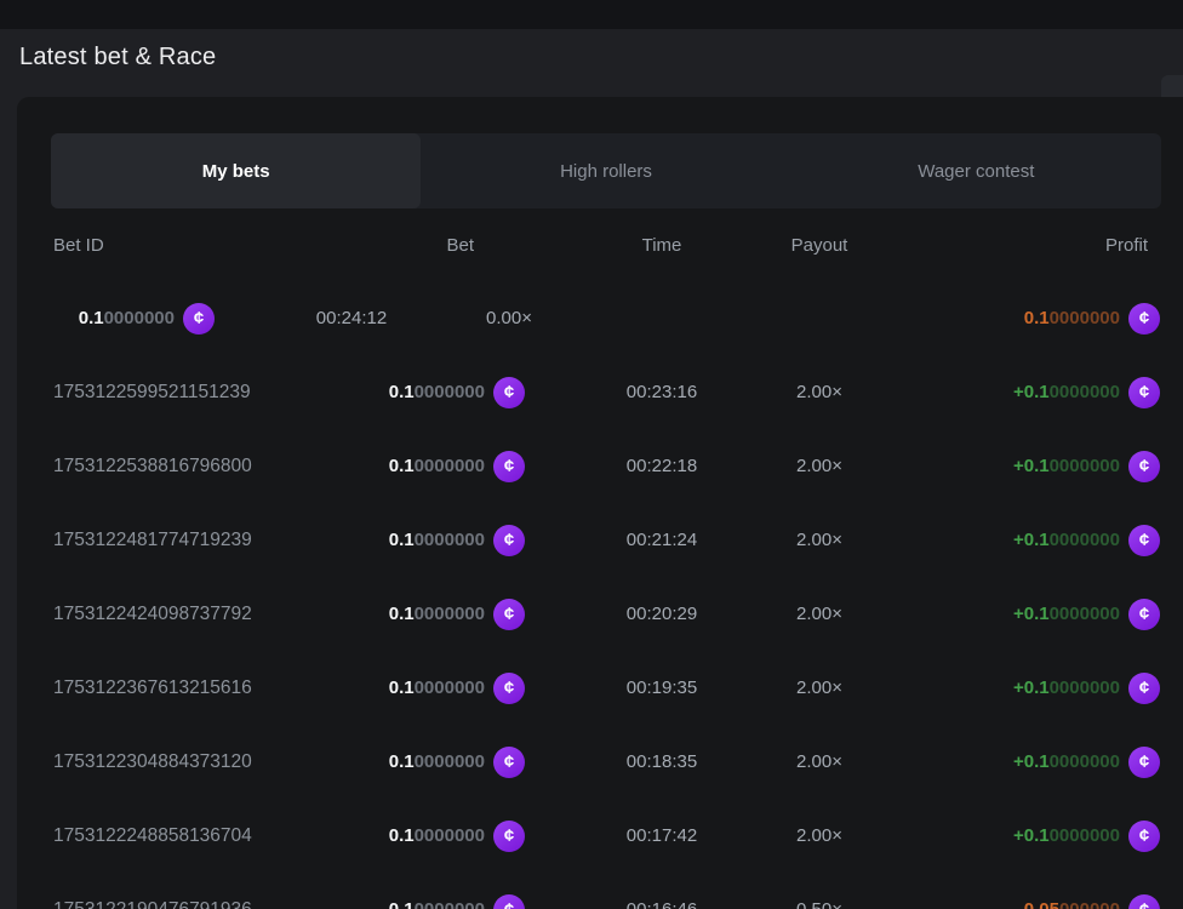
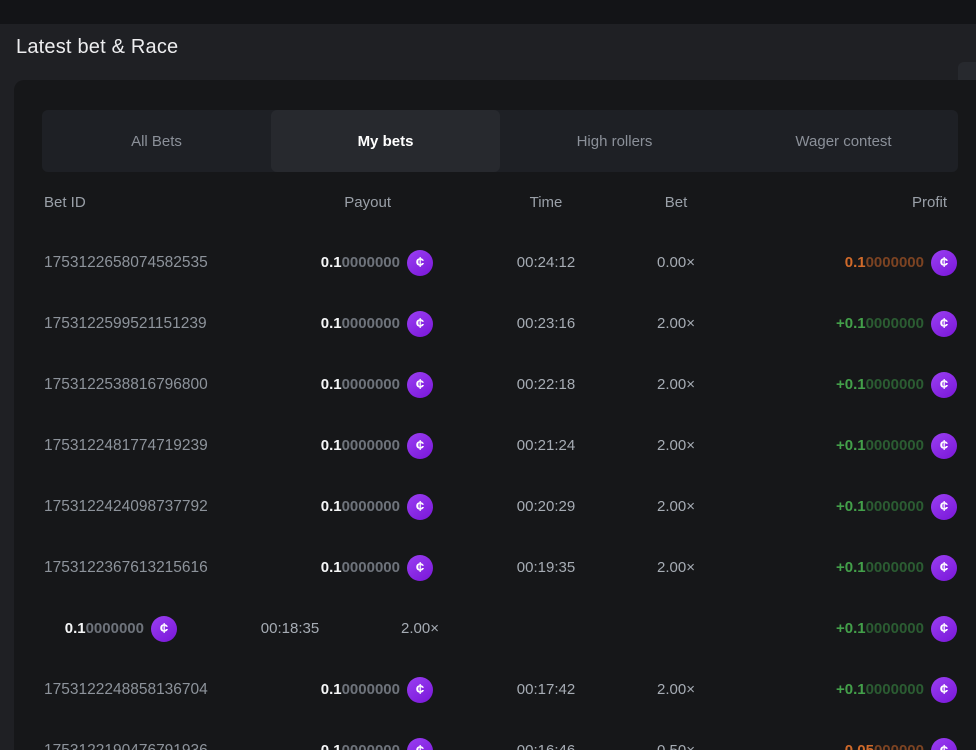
  Latest bet & Race
+ All Bets
  My bets
  High rollers
  Wager contest
  Bet ID
- Bet
+ Payout
  Time
- Payout
+ Bet
  Profit
+ 1753122658074582535
  0.10000000
  ¢
  00:24:12
  0.00×
  0.10000000
  ¢
  1753122599521151239
  0.10000000
  ¢
  00:23:16
  2.00×
  +0.10000000
  ¢
  1753122538816796800
  0.10000000
  ¢
  00:22:18
  2.00×
  +0.10000000
  ¢
  1753122481774719239
  0.10000000
  ¢
  00:21:24
  2.00×
  +0.10000000
  ¢
  1753122424098737792
  0.10000000
  ¢
  00:20:29
  2.00×
  +0.10000000
  ¢
  1753122367613215616
  0.10000000
  ¢
  00:19:35
  2.00×
  +0.10000000
  ¢
- 1753122304884373120
  0.10000000
  ¢
  00:18:35
  2.00×
  +0.10000000
  ¢
  1753122248858136704
  0.10000000
  ¢
  00:17:42
  2.00×
  +0.10000000
  ¢
